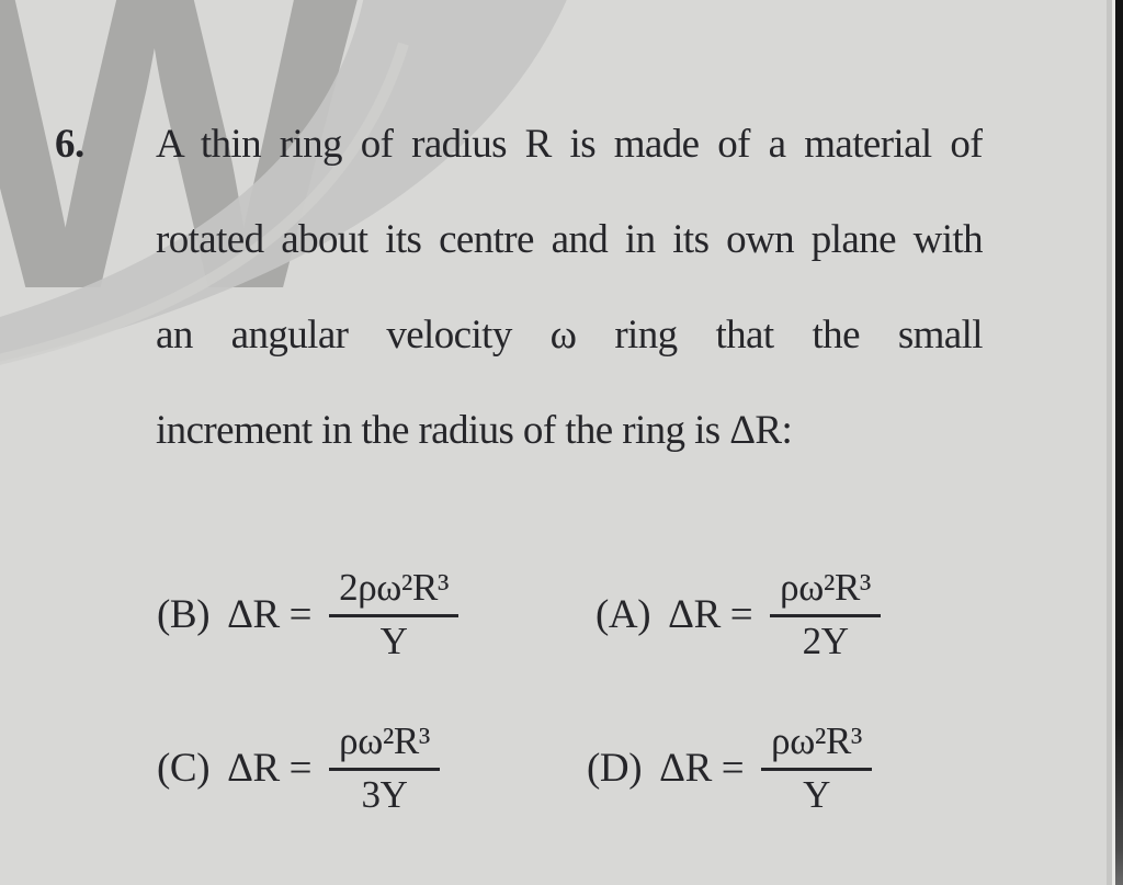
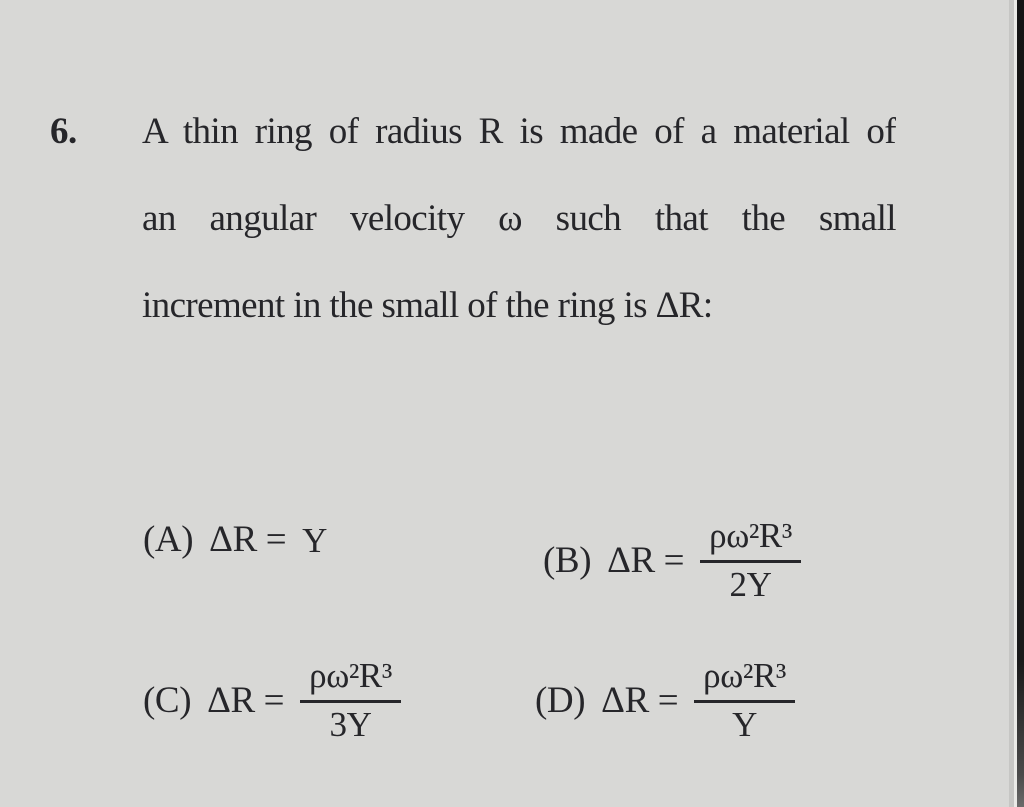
- W
  6.
  A thin ring of radius R is made of a material of
- rotated about its centre and in its own plane with
- an angular velocity ω ring that the small
+ an angular velocity ω such that the small
- increment in the radius of the ring is ΔR:
+ increment in the small of the ring is ΔR:
- (B)
+ (A)
  ΔR =
- 2ρω²R³
  Y
- (A)
+ (B)
  ΔR =
  ρω²R³
  2Y
  (C)
  ΔR =
  ρω²R³
  3Y
  (D)
  ΔR =
  ρω²R³
  Y
